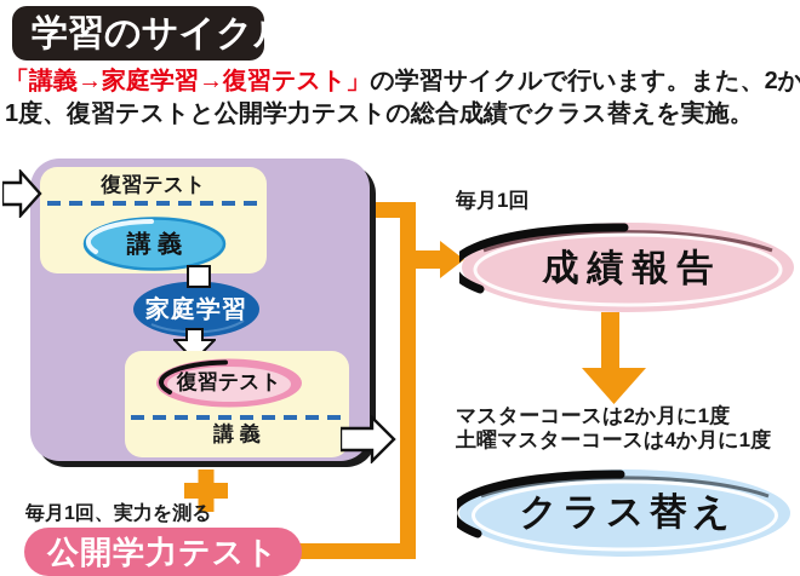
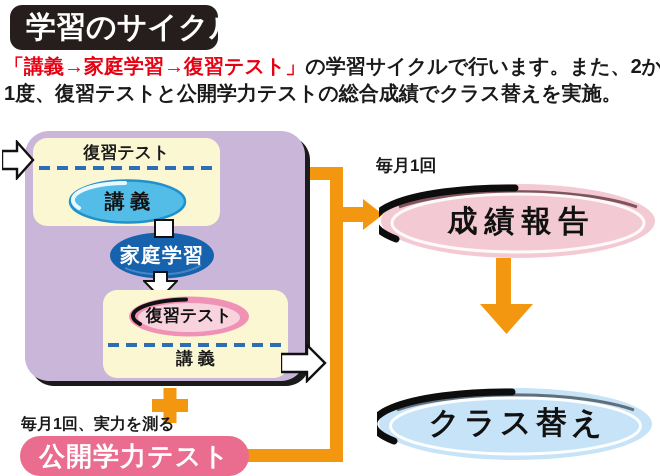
  学習のサイクル
  「講義→家庭学習→復習テスト」の学習サイクルで行います。また、2か
  1度、復習テストと公開学力テストの総合成績でクラス替えを実施。
  復習テスト
  講 義
  家庭学習
  復習テスト
  講 義
  毎月1回、実力を測る
  公開学力テスト
  毎月1回
  成績報告
- マスターコースは2か月に1度
- 土曜マスターコースは4か月に1度
  クラス替え
